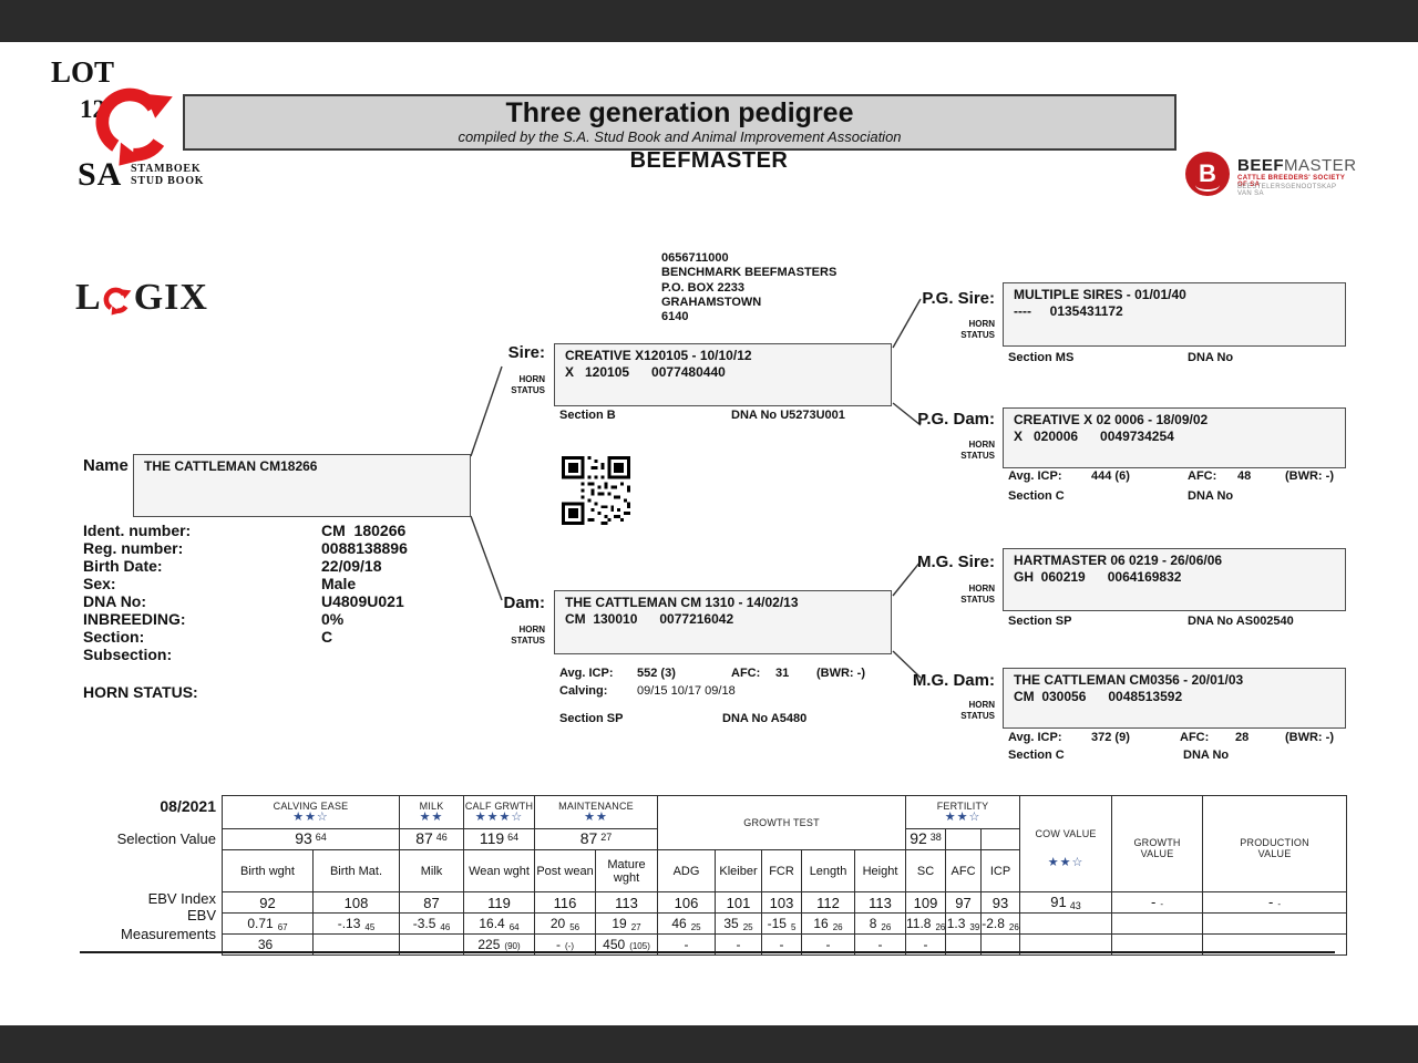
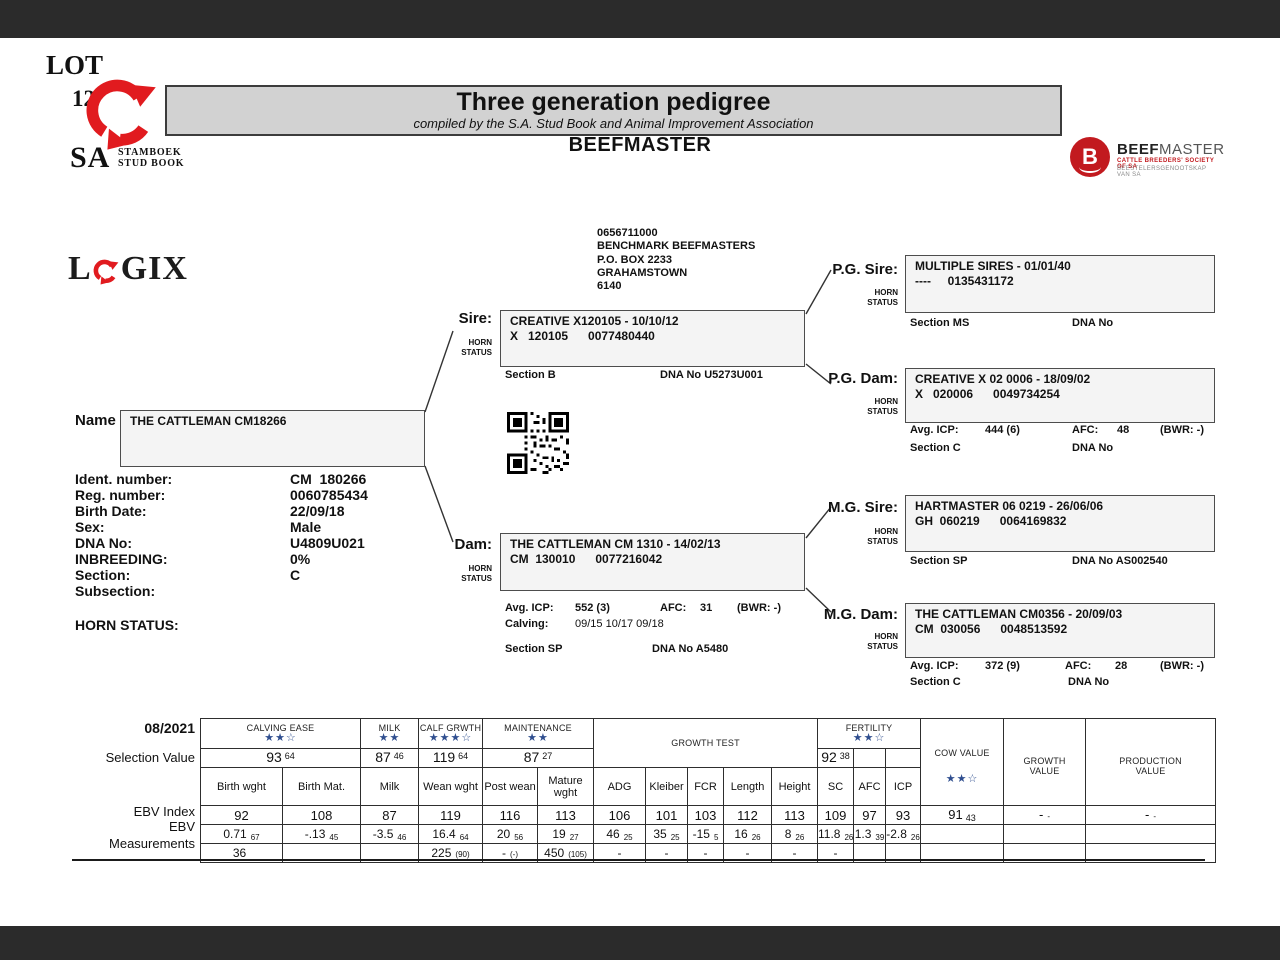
  LOT
  SA
  STAMBOEK
  STUD BOOK
  Three generation pedigree
  compiled by the S.A. Stud Book and Animal Improvement Association
  BEEFMASTER
  B
  BEEFMASTER
  L
  GIX
  0656711000
  BENCHMARK BEEFMASTERS
  P.O. BOX 2233
  GRAHAMSTOWN
  6140
  Name
  THE CATTLEMAN CM18266
  Sire:
  HORN
  STATUS
  CREATIVE X120105 - 10/10/12
  X 120105 0077480440
  Section B
  DNA No U5273U001
  P.G. Sire:
  HORN
  STATUS
  MULTIPLE SIRES - 01/01/40
  ---- 0135431172
  Section MS
  DNA No
  P.G. Dam:
  HORN
  STATUS
  CREATIVE X 02 0006 - 18/09/02
  X 020006 0049734254
  Avg. ICP:
  444 (6)
  AFC:
  48
  (BWR: -)
  Section C
  DNA No
  Dam:
  HORN
  STATUS
  THE CATTLEMAN CM 1310 - 14/02/13
  CM 130010 0077216042
  Avg. ICP:
  552 (3)
  AFC:
  31
  (BWR: -)
  Calving:
  09/15 10/17 09/18
  Section SP
  DNA No A5480
  M.G. Sire:
  HORN
  STATUS
  HARTMASTER 06 0219 - 26/06/06
  GH 060219 0064169832
  Section SP
  DNA No AS002540
  M.G. Dam:
  HORN
  STATUS
- THE CATTLEMAN CM0356 - 20/01/03
+ THE CATTLEMAN CM0356 - 20/09/03
  CM 030056 0048513592
  Avg. ICP:
  372 (9)
  AFC:
  28
  (BWR: -)
  Section C
  DNA No
  Ident. number:
  CM 180266
  Reg. number:
- 0088138896
+ 0060785434
  Birth Date:
  22/09/18
  Sex:
  Male
  DNA No:
  U4809U021
  INBREEDING:
  0%
  Section:
  C
  Subsection:
  HORN STATUS:
  08/2021
  Selection Value
  EBV Index
  EBV
  Measurements
  CALVING EASE ★★☆	MILK ★★	CALF GRWTH ★★★☆	MAINTENANCE ★★	GROWTH TEST	FERTILITY ★★☆	COW VALUE ★★☆	GROWTH VALUE	PRODUCTION VALUE
  93 64	87 46	119 64	87 27	92 38
  Birth wght	Birth Mat.	Milk	Wean wght	Post wean	Mature wght	ADG	Kleiber	FCR	Length	Height	SC	AFC	ICP
  92	108	87	119	116	113	106	101	103	112	113	109	97	93	91 43	- -	- -
  0.71 67	-.13 45	-3.5 46	16.4 64	20 56	19 27	46 25	35 25	-15 5	16 26	8 26	11.8 26	1.3 39	-2.8 26
  36			225 (90)	- (-)	450 (105)	-	-	-	-	-	-
